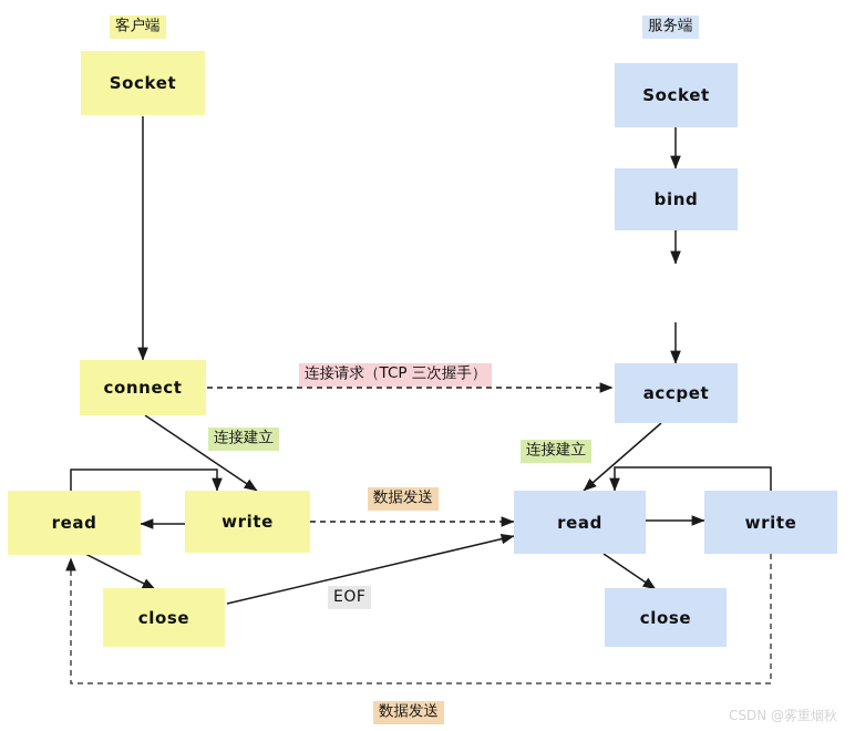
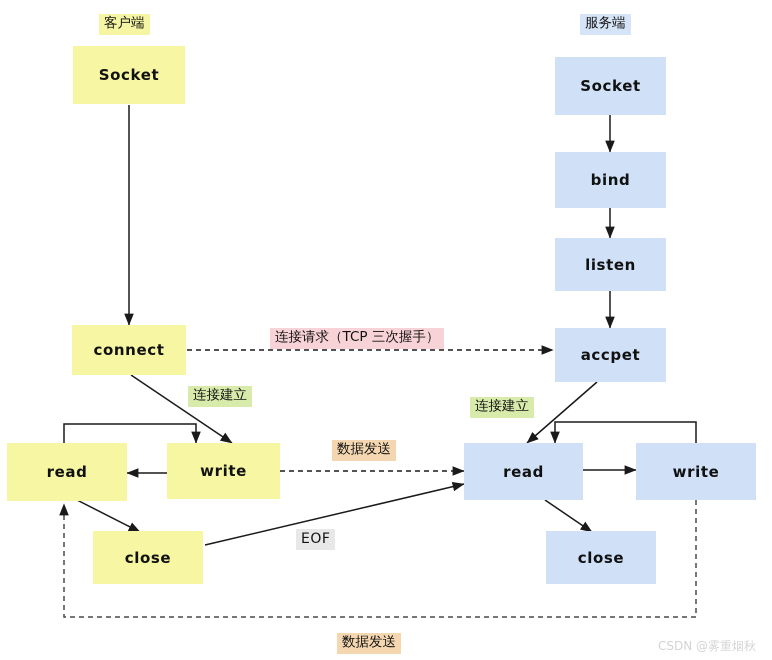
  客户端
  服务端
  Socket
  connect
  read
  write
  close
  Socket
  bind
+ listen
  accpet
  read
  write
  close
  连接请求（TCP 三次握手）
  连接建立
  连接建立
  数据发送
  EOF
  数据发送
  CSDN @雾重烟秋
